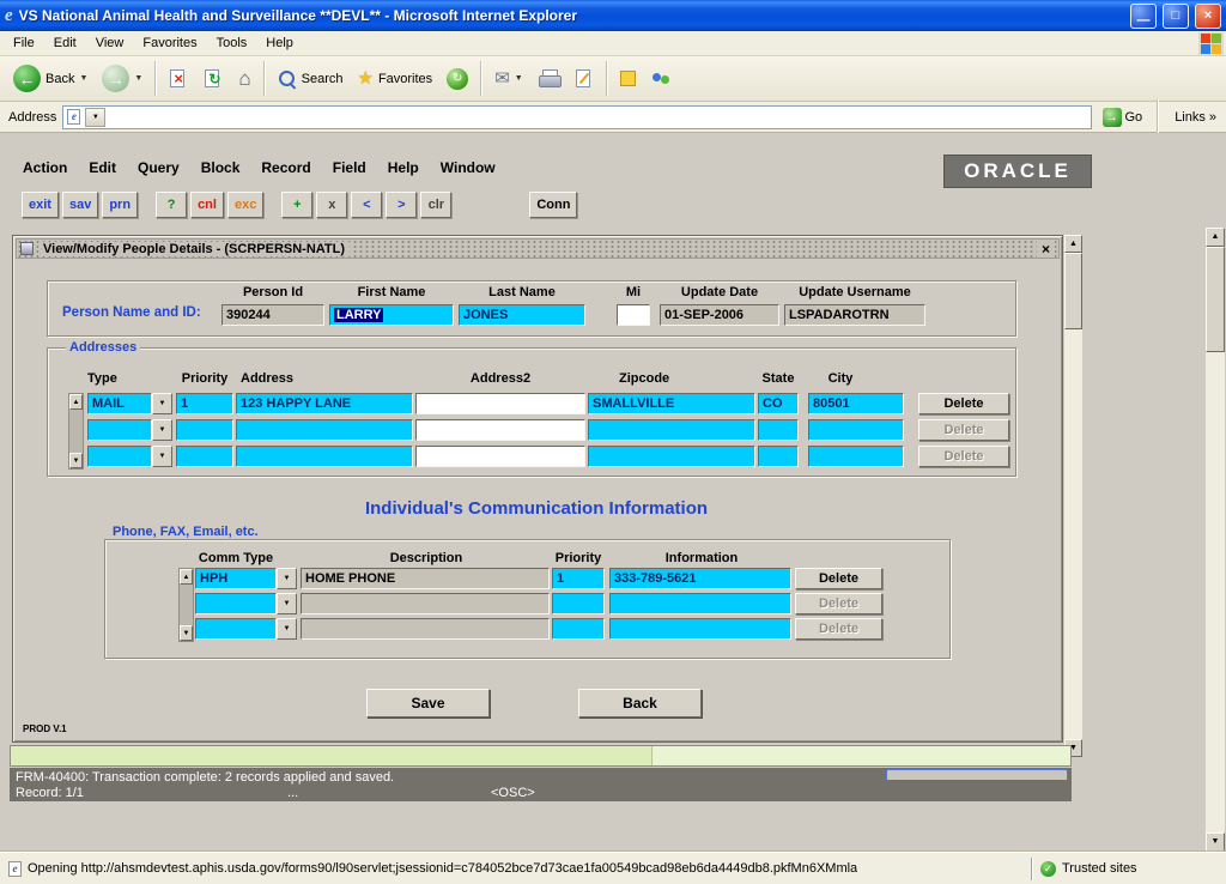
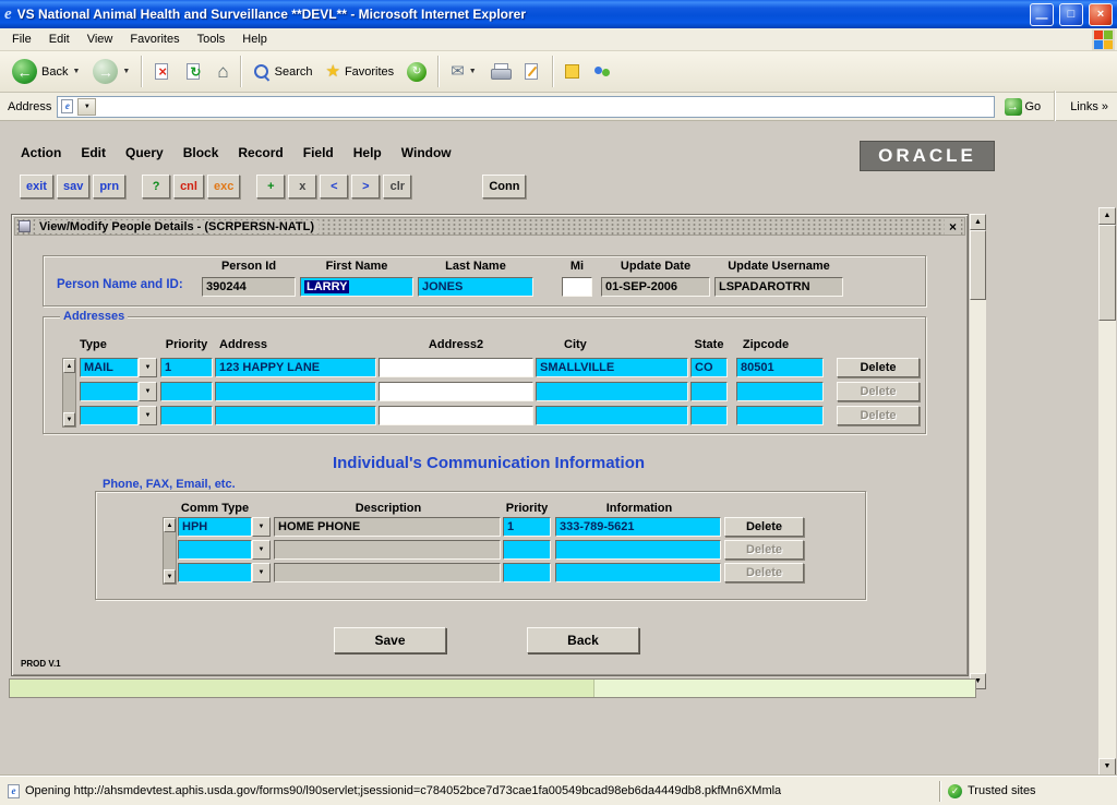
  e
  VS National Animal Health and Surveillance **DEVL** - Microsoft Internet Explorer
  —
  □
  ×
  File
  Edit
  View
  Favorites
  Tools
  Help
  ←
  Back
  →
  ×
  ↻
  ⌂
  Search
  ★
  Favorites
  ↻
  ✉
  Address
  e
  →
  Go
  Links
  »
  Action
  Edit
  Query
  Block
  Record
  Field
  Help
  Window
  ORACLE
  exit
  sav
  prn
  ?
  cnl
  exc
  +
  x
  <
  >
  clr
  Conn
  View/Modify People Details - (SCRPERSN-NATL)
  ×
  Person Name and ID:
  Person Id
  First Name
  Last Name
  Mi
  Update Date
  Update Username
  390244
  LARRY
  JONES
  01-SEP-2006
  LSPADAROTRN
  Addresses
  Type
  Priority
  Address
  Address2
- Zipcode
+ City
  State
- City
+ Zipcode
  MAIL
  1
  123 HAPPY LANE
  SMALLVILLE
  CO
  80501
  Delete
  Delete
  Delete
  Individual's Communication Information
  Phone, FAX, Email, etc.
  Comm Type
  Description
  Priority
  Information
  HPH
  HOME PHONE
  1
  333-789-5621
  Delete
  Delete
  Delete
  Save
  Back
  PROD V.1
- FRM-40400: Transaction complete: 2 records applied and saved.
- Record: 1/1
- ...
- <OSC>
  e
  Opening http://ahsmdevtest.aphis.usda.gov/forms90/l90servlet;jsessionid=c784052bce7d73cae1fa00549bcad98eb6da4449db8.pkfMn6XMmla
  ✓
  Trusted sites
